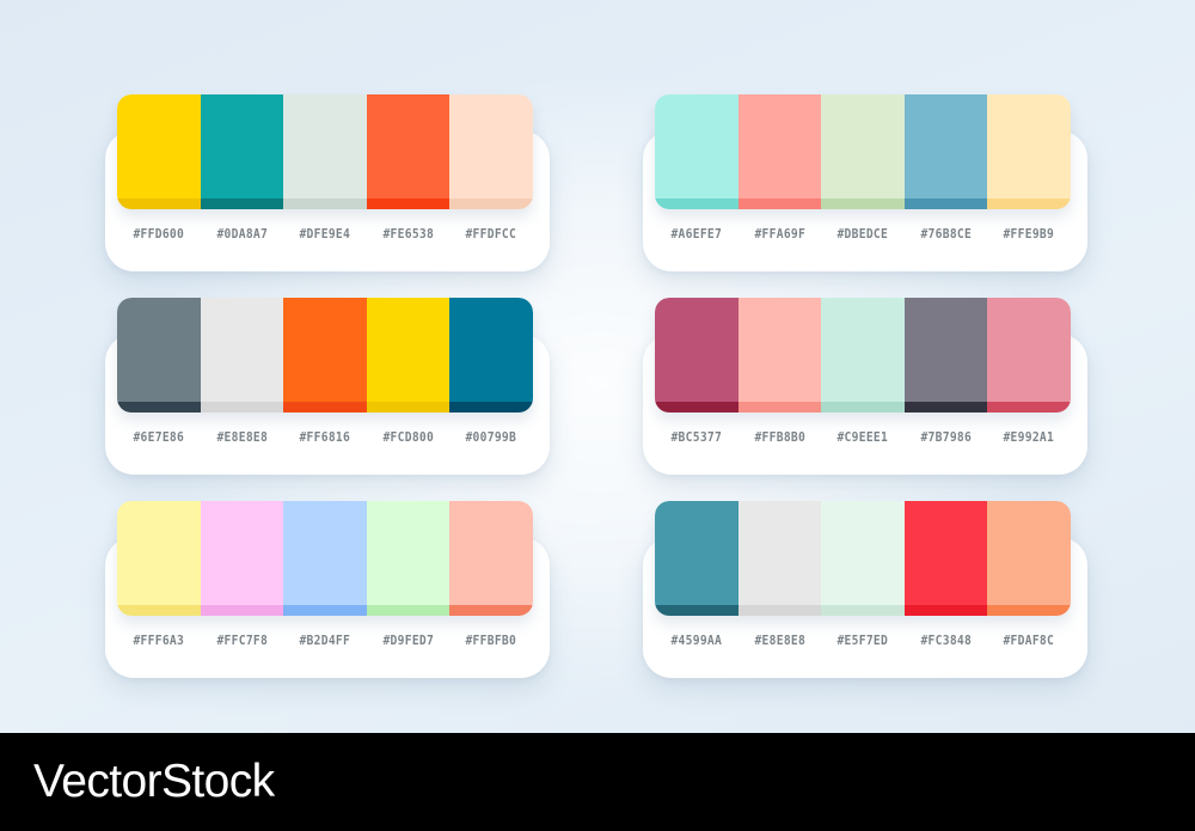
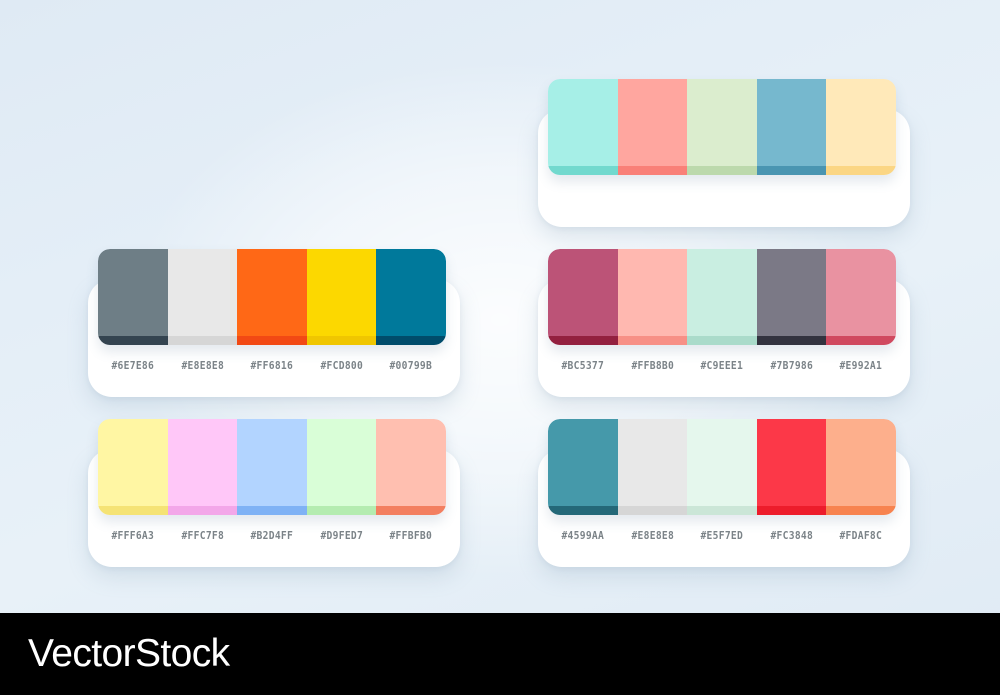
- #FFD600
- #0DA8A7
- #DFE9E4
- #FE6538
- #FFDFCC
- #A6EFE7
- #FFA69F
- #DBEDCE
- #76B8CE
- #FFE9B9
  #6E7E86
  #E8E8E8
  #FF6816
  #FCD800
  #00799B
  #BC5377
  #FFB8B0
  #C9EEE1
  #7B7986
  #E992A1
  #FFF6A3
  #FFC7F8
  #B2D4FF
  #D9FED7
  #FFBFB0
  #4599AA
  #E8E8E8
  #E5F7ED
  #FC3848
  #FDAF8C
  VectorStock
